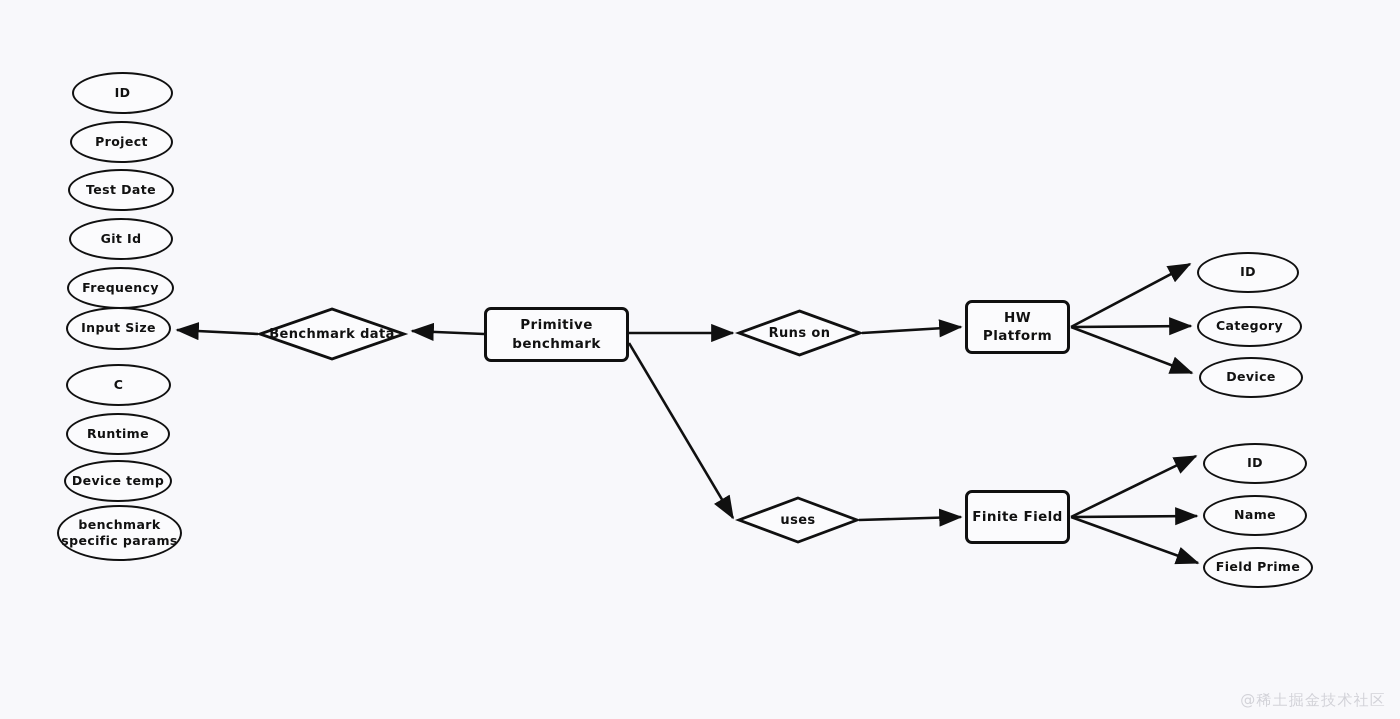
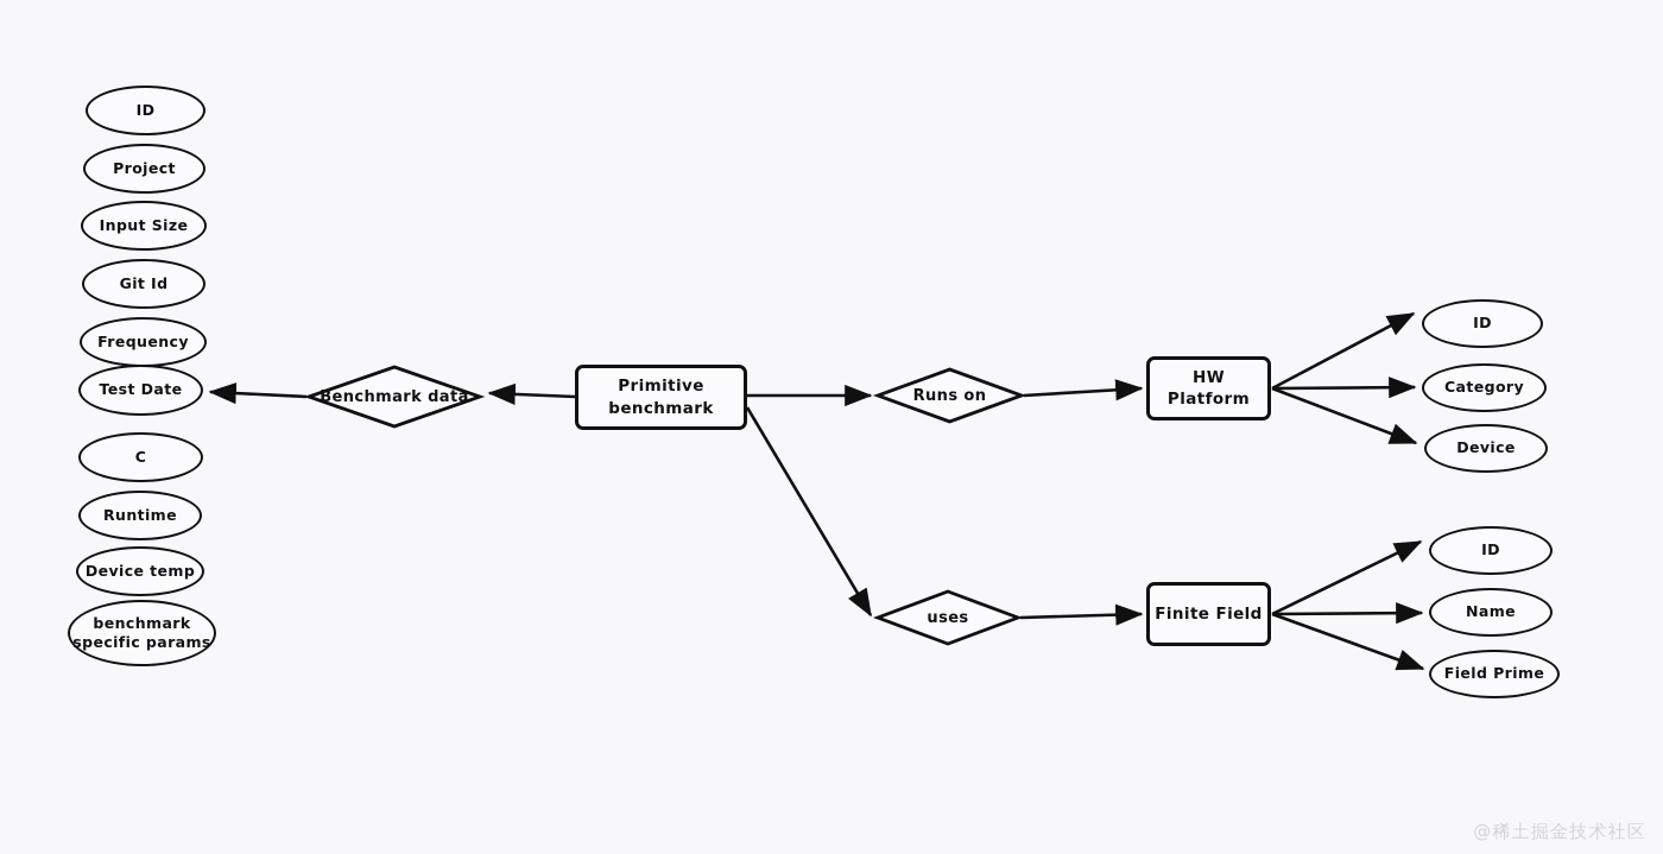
  ID
  Project
- Test Date
+ Input Size
  Git Id
  Frequency
- Input Size
+ Test Date
  C
  Runtime
  Device temp
  benchmark
  specific params
  ID
  Category
  Device
  ID
  Name
  Field Prime
  Primitive
  benchmark
  HW Platform
  Finite Field
  Benchmark data
  Runs on
  uses
  @稀土掘金技术社区
